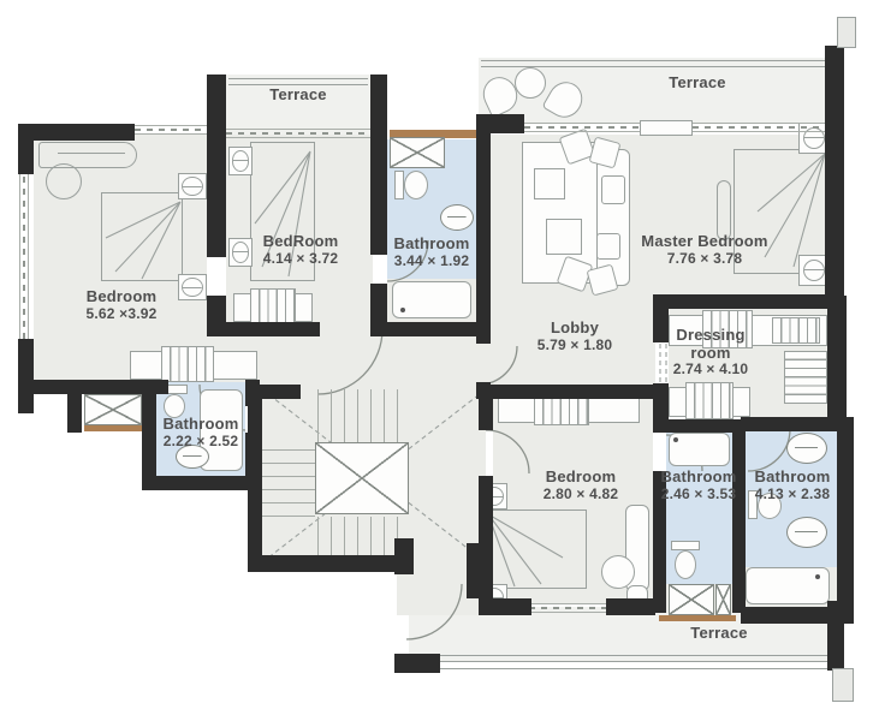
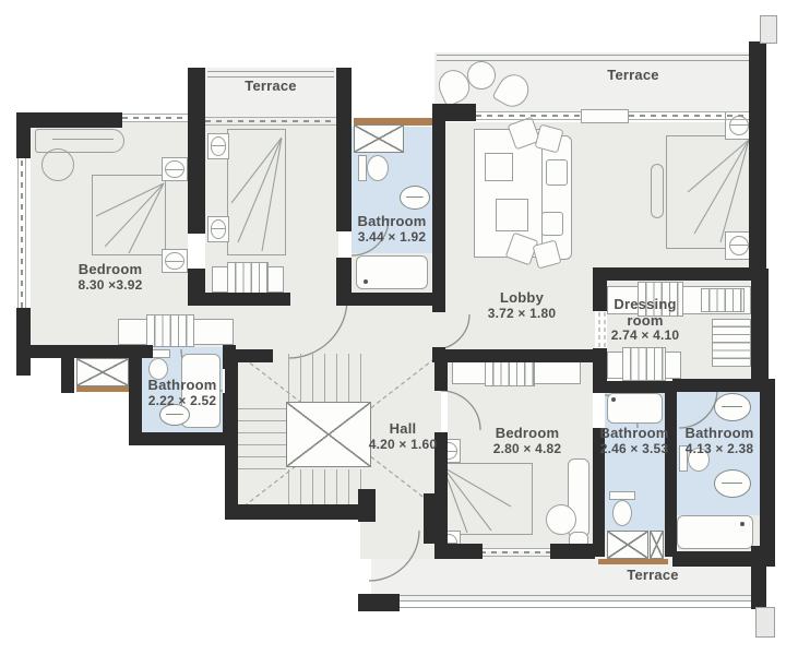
  Terrace
  Terrace
  Terrace
  Bedroom
- 5.62 ×3.92
+ 8.30 ×3.92
- BedRoom
- 4.14 × 3.72
  Bathroom
  3.44 × 1.92
- Master Bedroom
- 7.76 × 3.78
  Lobby
- 5.79 × 1.80
+ 3.72 × 1.80
  Dressing room
  2.74 × 4.10
  Bathroom
  2.22 × 2.52
+ Hall
+ 4.20 × 1.60
  Bedroom
  2.80 × 4.82
  Bathroom
  2.46 × 3.53
  Bathroom
  4.13 × 2.38
